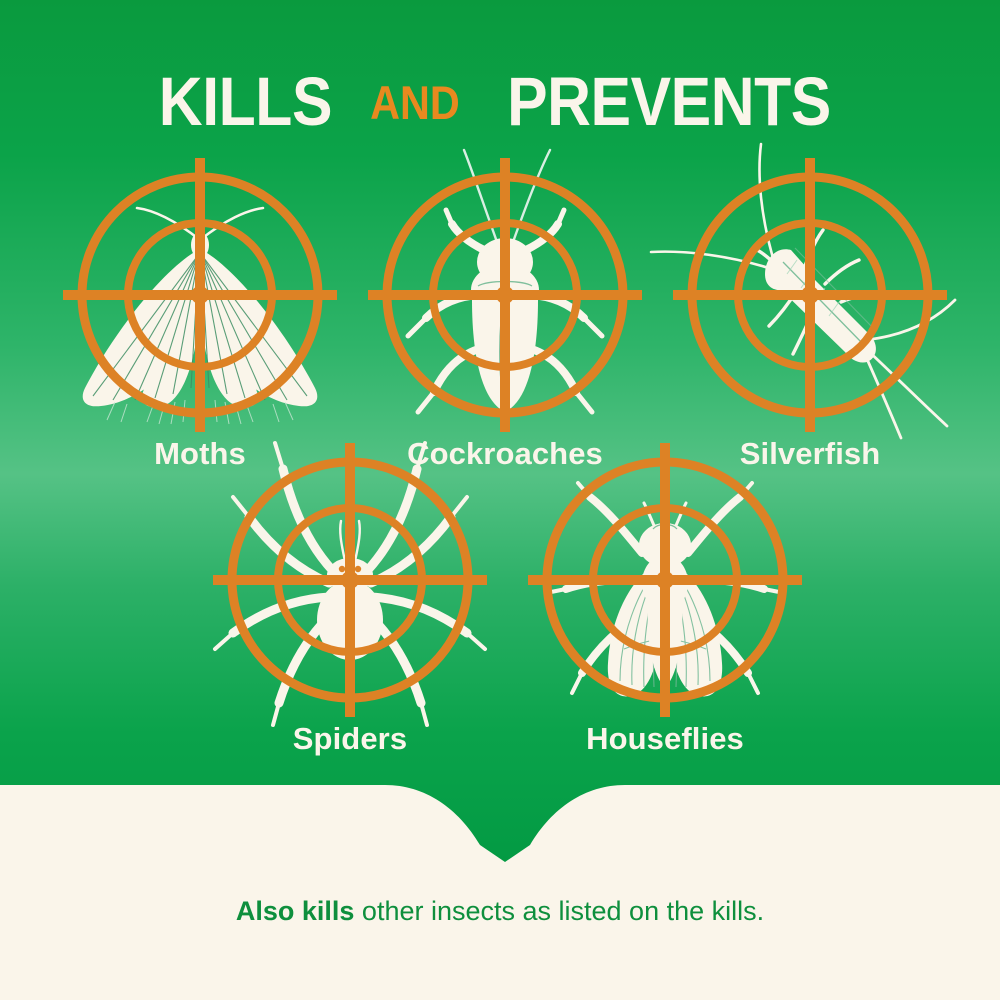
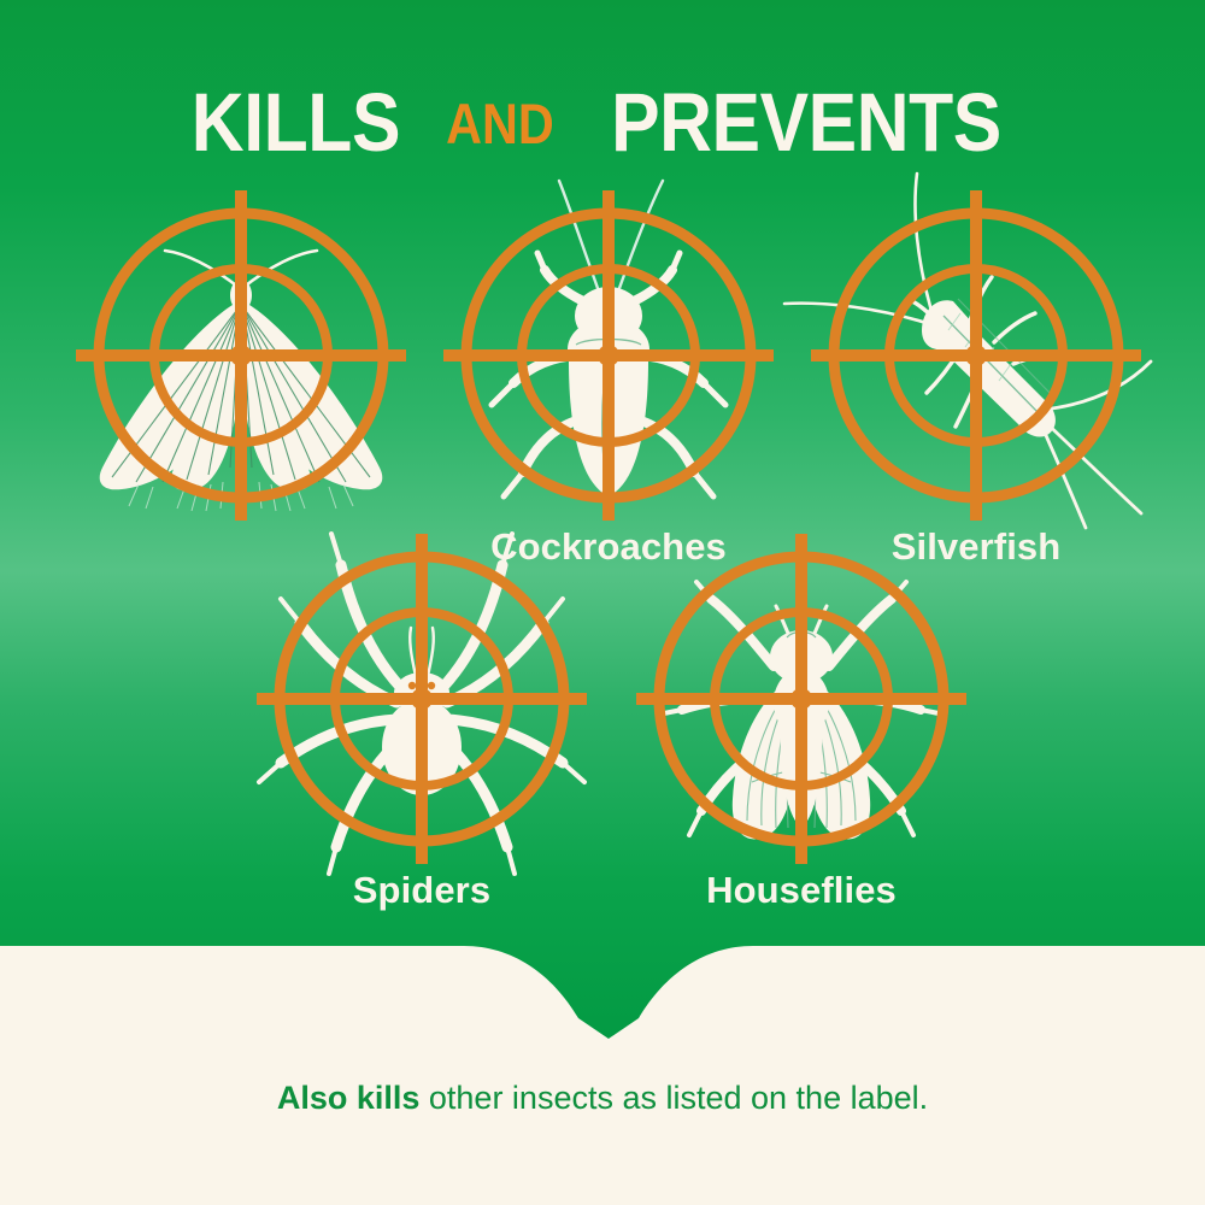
  KILLS AND PREVENTS
- Moths
  Cockroaches
  Silverfish
  Spiders
  Houseflies
- Also kills other insects as listed on the kills.
+ Also kills other insects as listed on the label.
